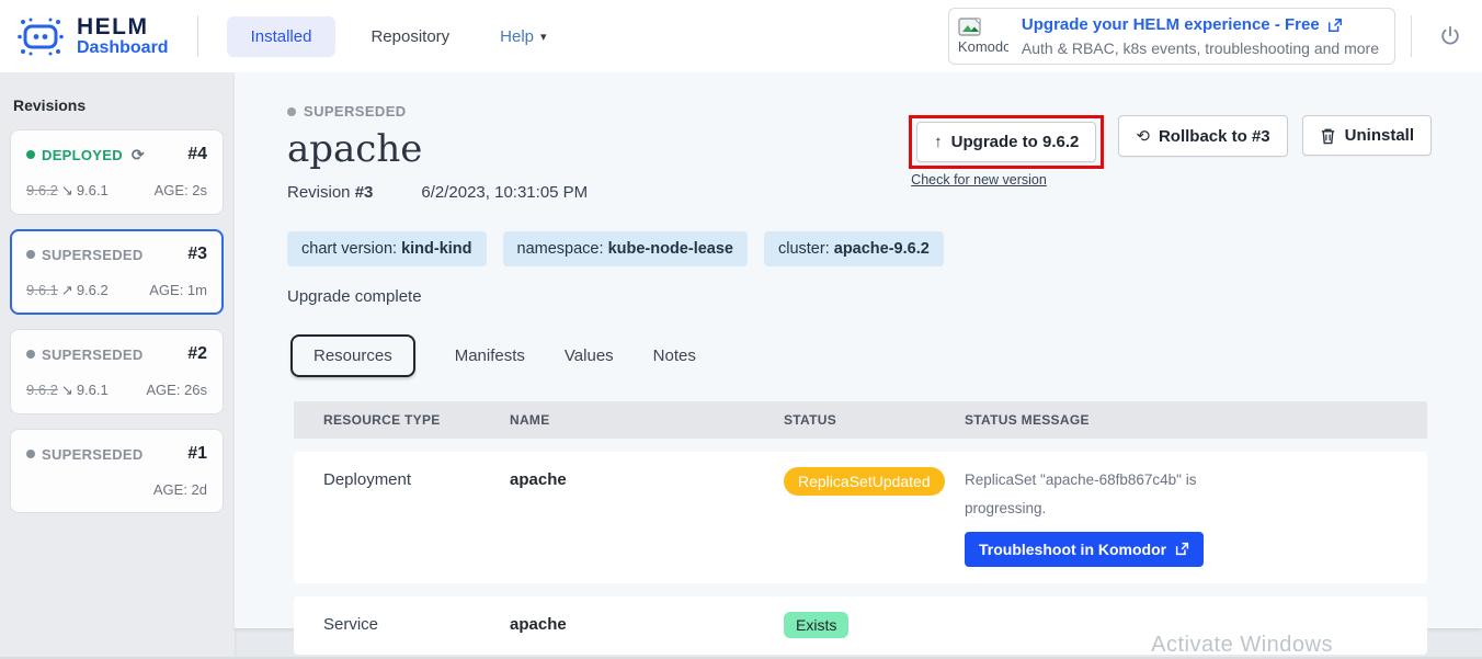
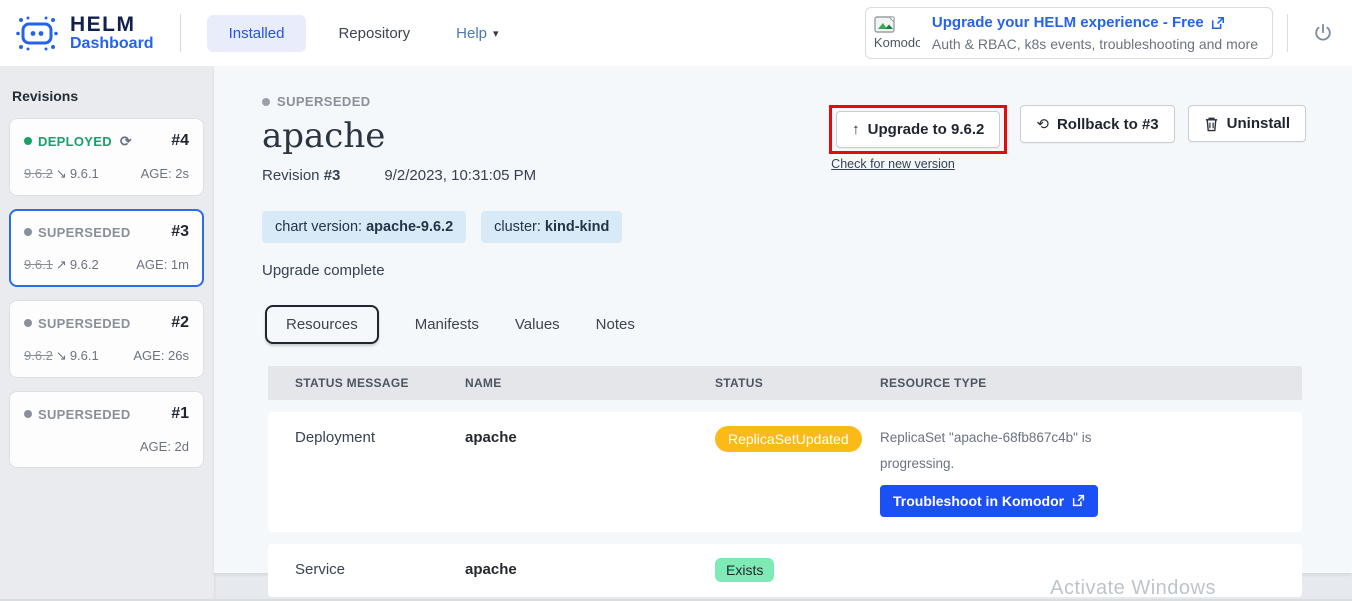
  HELM
  Dashboard
  Installed
  Repository
  Help
  ▾
  Komodo
  Upgrade your HELM experience - Free
  Auth & RBAC, k8s events, troubleshooting and more
  Revisions
  DEPLOYED
  ⟳
  #4
  9.6.2 ↘ 9.6.1
  AGE: 2s
  SUPERSEDED
  #3
  9.6.1 ↗ 9.6.2
  AGE: 1m
  SUPERSEDED
  #2
  9.6.2 ↘ 9.6.1
  AGE: 26s
  SUPERSEDED
  #1
  AGE: 2d
  SUPERSEDED
  apache
  Revision #3
- 6/2/2023, 10:31:05 PM
+ 9/2/2023, 10:31:05 PM
  ↑
  Upgrade to 9.6.2
  Check for new version
  ⟲
  Rollback to #3
  Uninstall
- chart version: kind-kind
+ chart version: apache-9.6.2
- namespace: kube-node-lease
- cluster: apache-9.6.2
+ cluster: kind-kind
  Upgrade complete
  Resources
  Manifests
  Values
  Notes
- RESOURCE TYPE
+ STATUS MESSAGE
  NAME
  STATUS
- STATUS MESSAGE
+ RESOURCE TYPE
  Deployment
  apache
  ReplicaSetUpdated
  ReplicaSet "apache-68fb867c4b" is
  progressing.
  Troubleshoot in Komodor
  Service
  apache
  Exists
  Activate Windows
